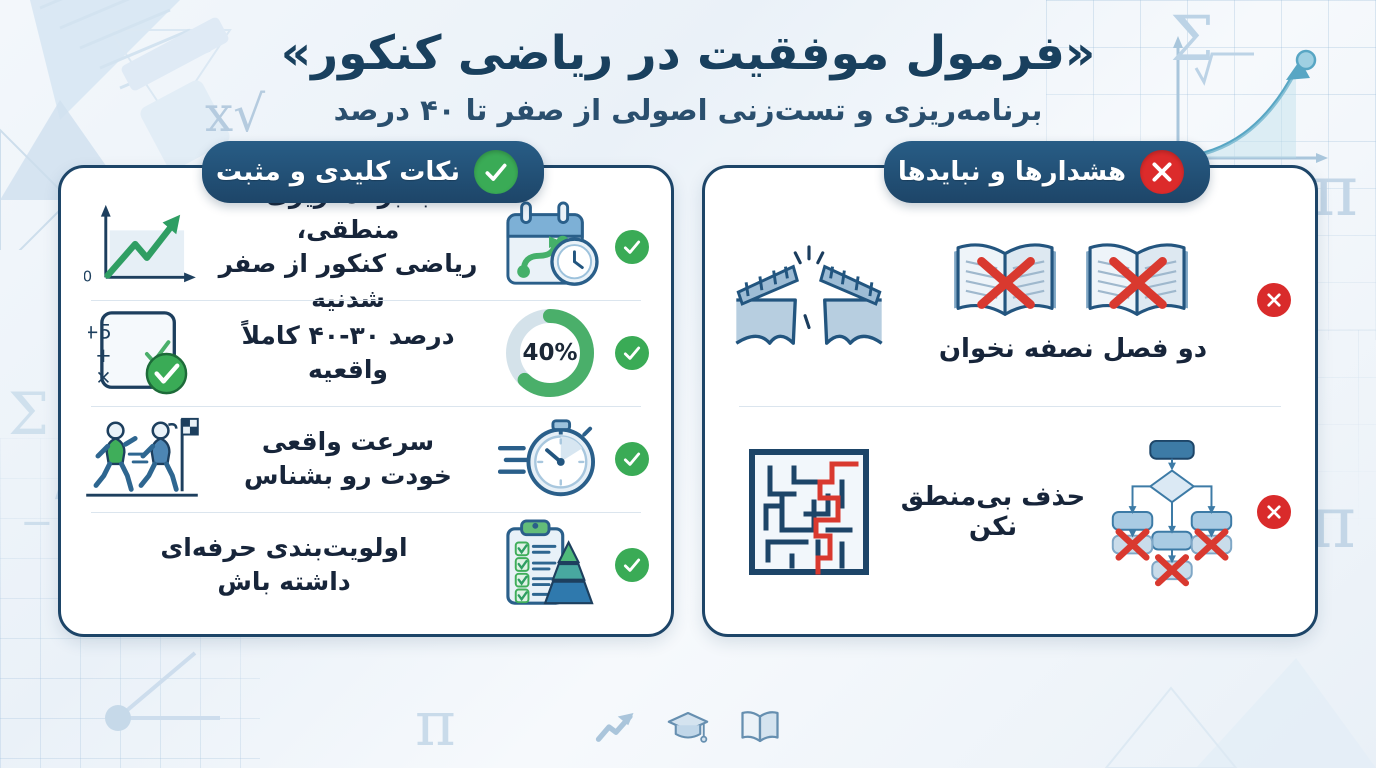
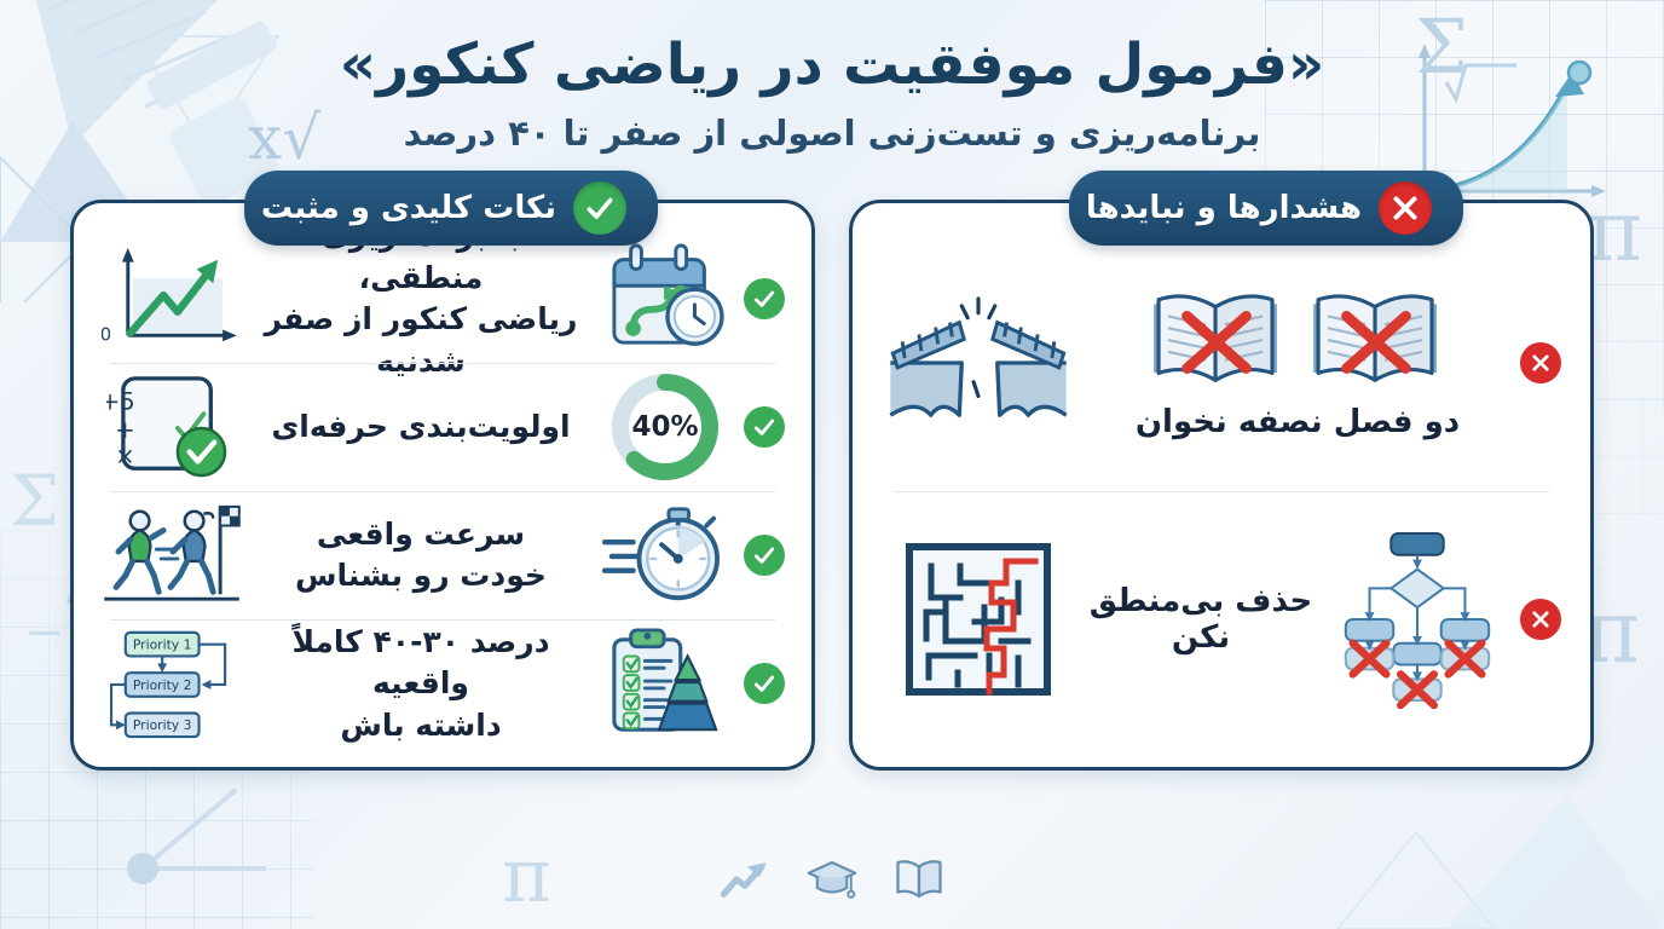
  Σ
  Σ
  π
  π
  π
  √x
  −
  «فرمول موفقیت در ریاضی کنکور»
  برنامه‌ریزی و تست‌زنی اصولی از صفر تا ۴۰ درصد
  هشدارها و نبایدها
  دو فصل نصفه نخوان
  حذف بی‌منطق نکن
  نکات کلیدی و مثبت
  ریاضی کنکور از صفر شدنیه
  0
  40%
- درصد ۳۰-۴۰ کاملاً واقعیه
+ اولویت‌بندی حرفه‌ای
  سرعت واقعی
  خودت رو بشناس
- اولویت‌بندی حرفه‌ای
+ درصد ۳۰-۴۰ کاملاً واقعیه
  داشته باش
+ Priority 1
+ Priority 2
+ Priority 3
